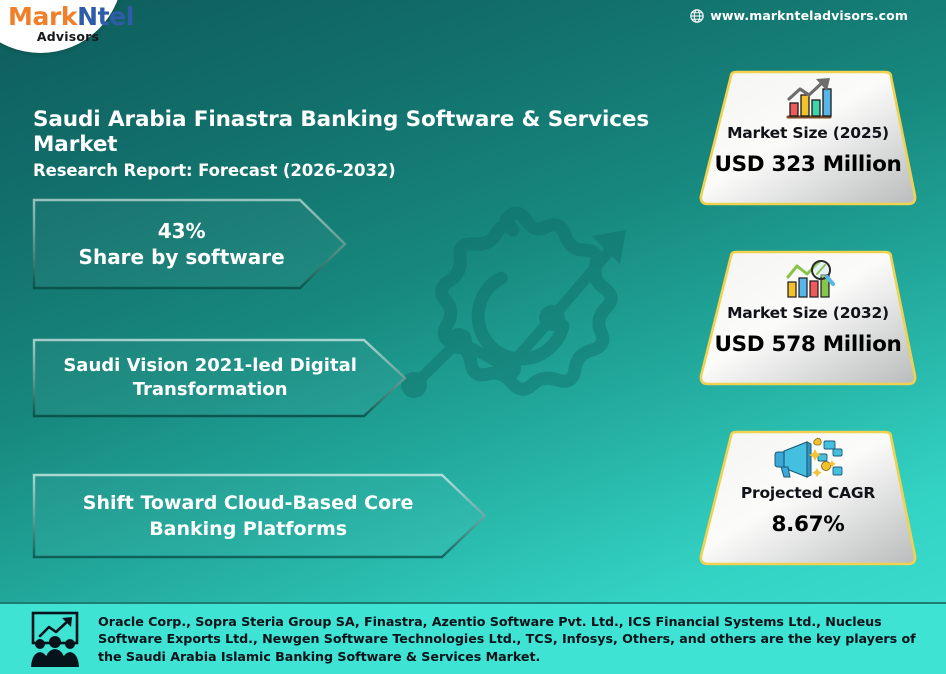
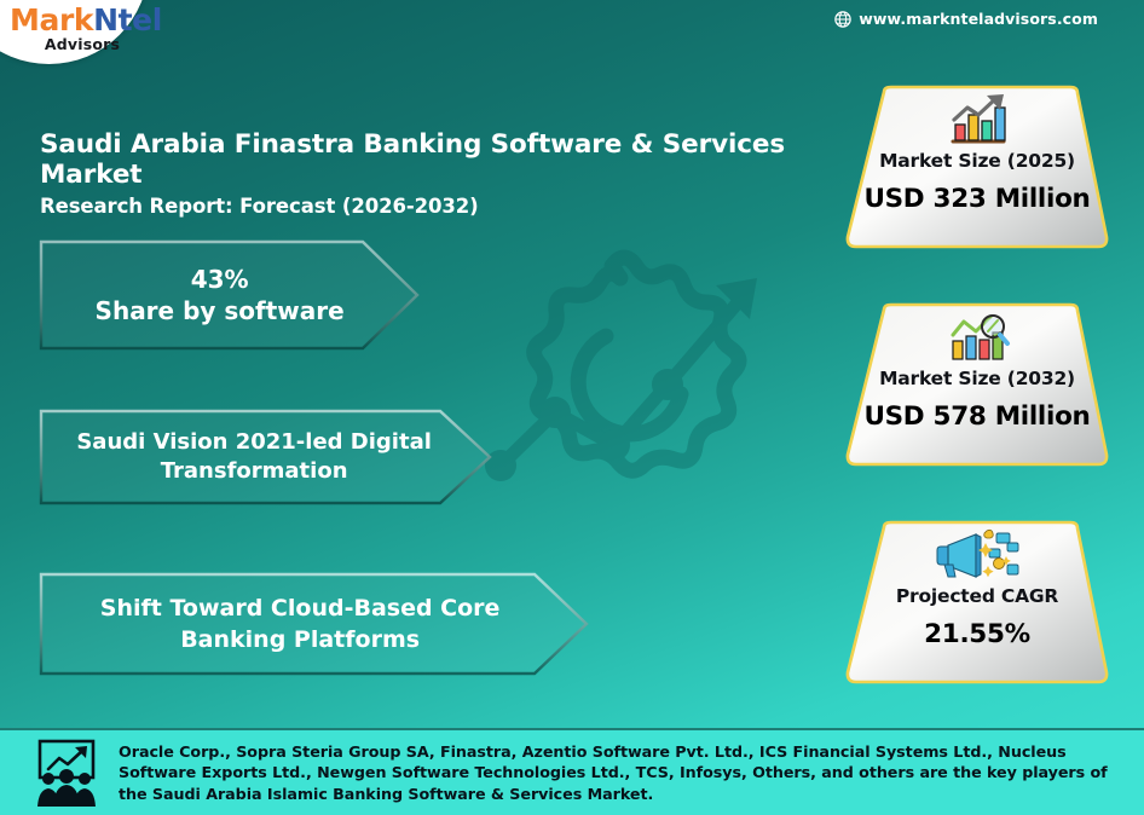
  MarkNtel
  Advisors
  www.marknteladvisors.com
  Saudi Arabia Finastra Banking Software & Services Market
  Research Report: Forecast (2026-2032)
  43%
  Share by software
  Saudi Vision 2021-led Digital
  Transformation
  Shift Toward Cloud-Based Core
  Banking Platforms
  Market Size (2025)
  USD 323 Million
  Market Size (2032)
  USD 578 Million
  Projected CAGR
- 8.67%
+ 21.55%
  Oracle Corp., Sopra Steria Group SA, Finastra, Azentio Software Pvt. Ltd., ICS Financial Systems Ltd., Nucleus Software Exports Ltd., Newgen Software Technologies Ltd., TCS, Infosys, Others, and others are the key players of the Saudi Arabia Islamic Banking Software & Services Market.
